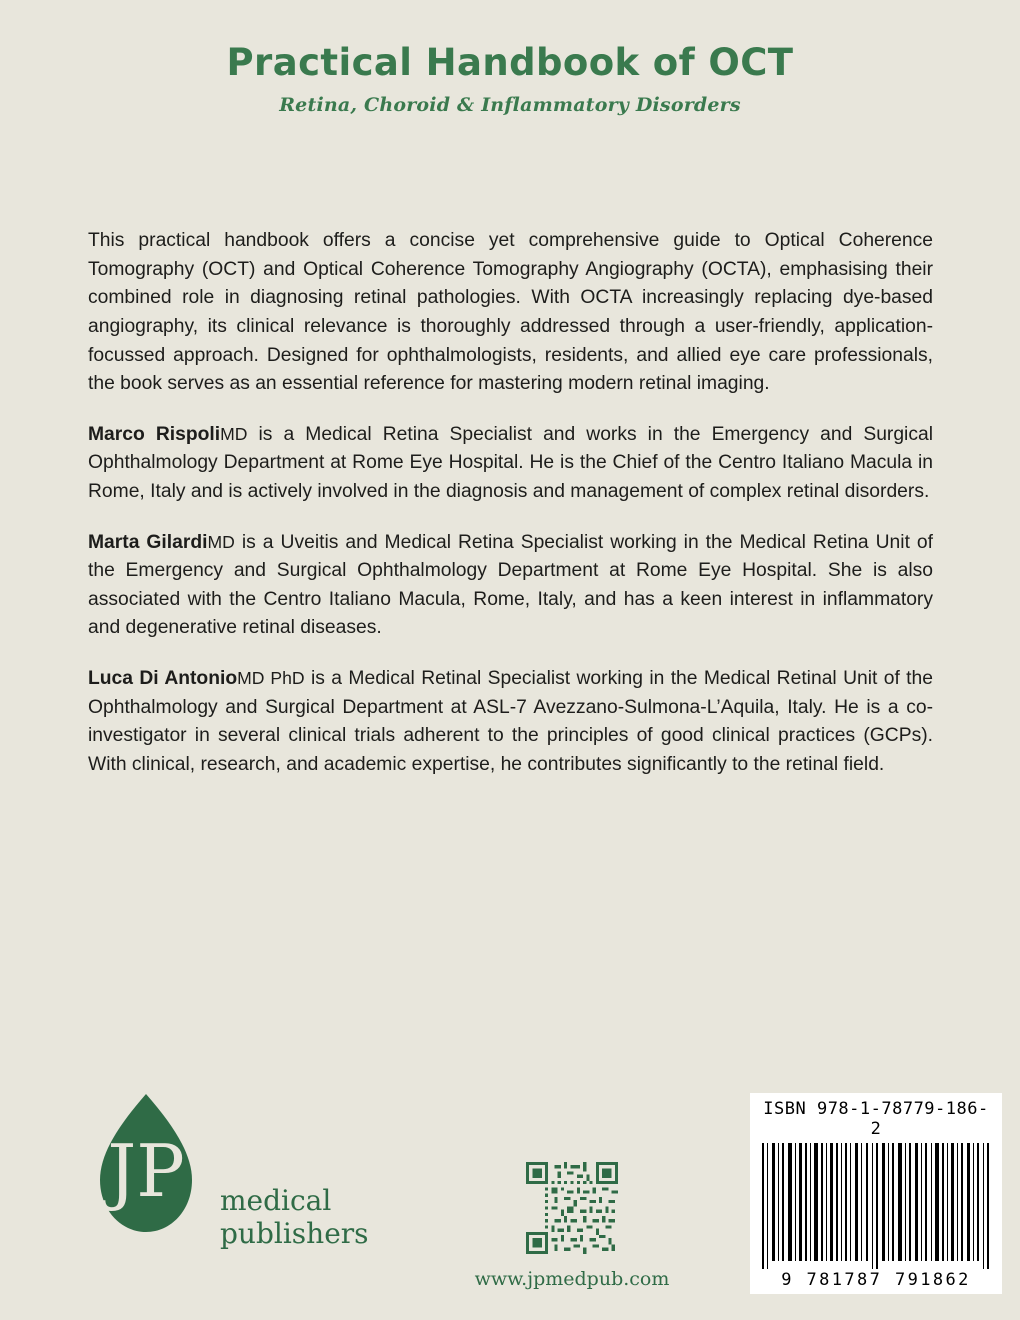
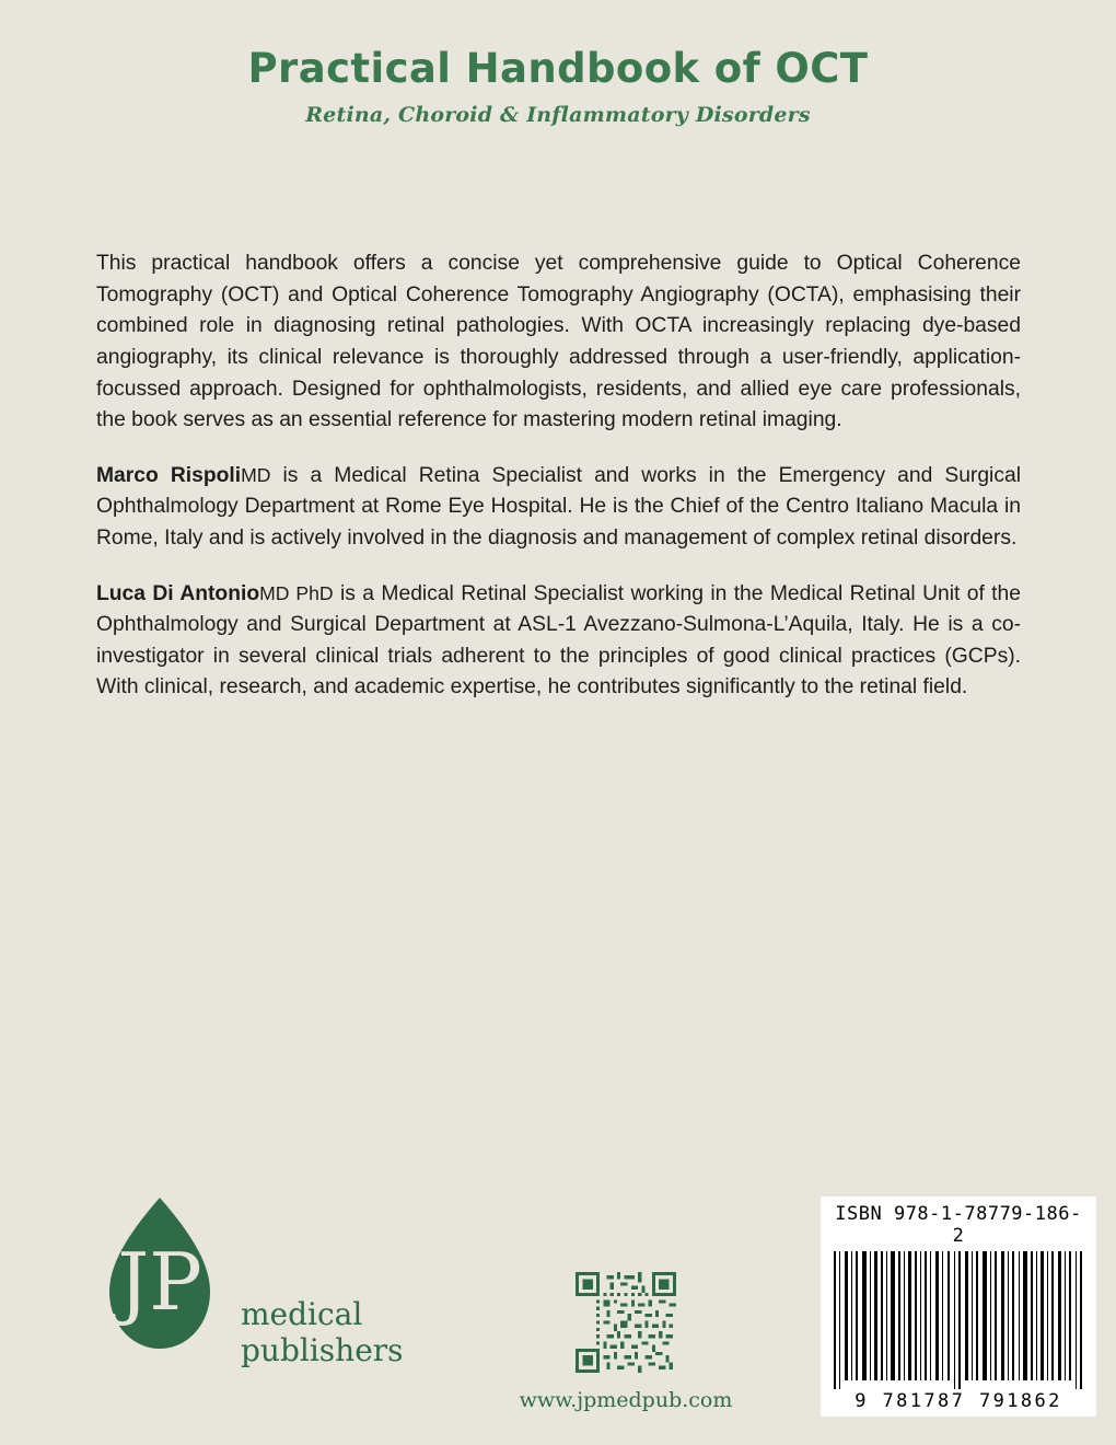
  Practical Handbook of OCT
  Retina, Choroid & Inflammatory Disorders
  This practical handbook offers a concise yet comprehensive guide to Optical Coherence Tomography (OCT) and Optical Coherence Tomography Angiography (OCTA), emphasising their combined role in diagnosing retinal pathologies. With OCTA increasingly replacing dye-based angiography, its clinical relevance is thoroughly addressed through a user-friendly, application-focussed approach. Designed for ophthalmologists, residents, and allied eye care professionals, the book serves as an essential reference for mastering modern retinal imaging.
  Marco RispoliMD is a Medical Retina Specialist and works in the Emergency and Surgical Ophthalmology Department at Rome Eye Hospital. He is the Chief of the Centro Italiano Macula in Rome, Italy and is actively involved in the diagnosis and management of complex retinal disorders.
- Marta GilardiMD is a Uveitis and Medical Retina Specialist working in the Medical Retina Unit of the Emergency and Surgical Ophthalmology Department at Rome Eye Hospital. She is also associated with the Centro Italiano Macula, Rome, Italy, and has a keen interest in inflammatory and degenerative retinal diseases.
- Luca Di AntonioMD PhD is a Medical Retinal Specialist working in the Medical Retinal Unit of the Ophthalmology and Surgical Department at ASL-7 Avezzano-Sulmona-L’Aquila, Italy. He is a co-investigator in several clinical trials adherent to the principles of good clinical practices (GCPs). With clinical, research, and academic expertise, he contributes significantly to the retinal field.
+ Luca Di AntonioMD PhD is a Medical Retinal Specialist working in the Medical Retinal Unit of the Ophthalmology and Surgical Department at ASL-1 Avezzano-Sulmona-L’Aquila, Italy. He is a co-investigator in several clinical trials adherent to the principles of good clinical practices (GCPs). With clinical, research, and academic expertise, he contributes significantly to the retinal field.
  JP
  medical
  publishers
  www.jpmedpub.com
  ISBN 978-1-78779-186-2
  9 781787 791862
